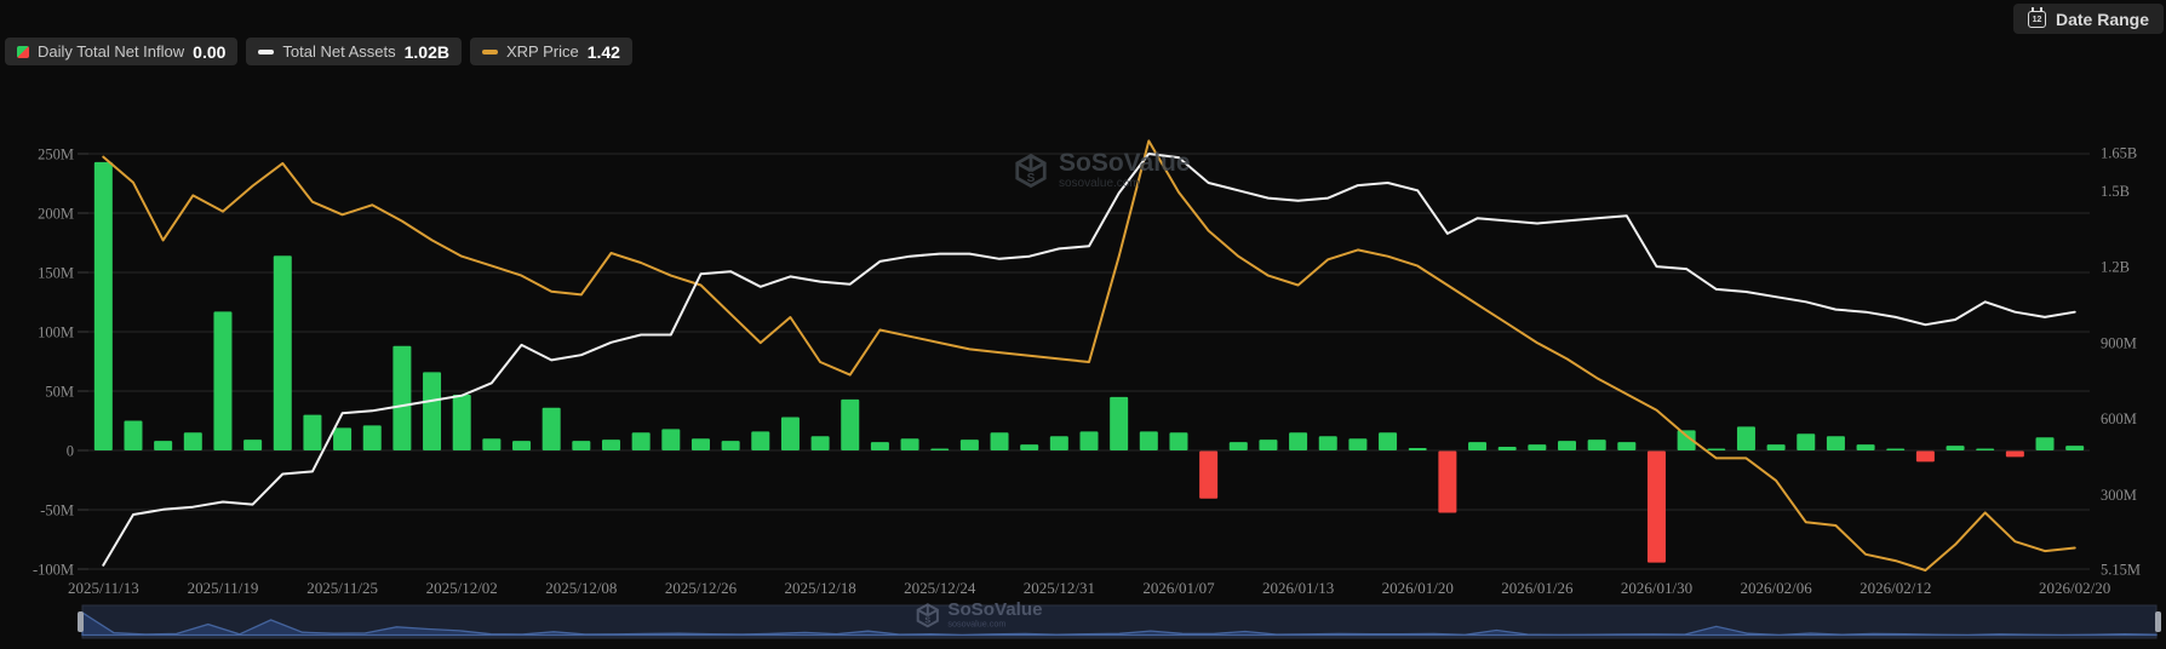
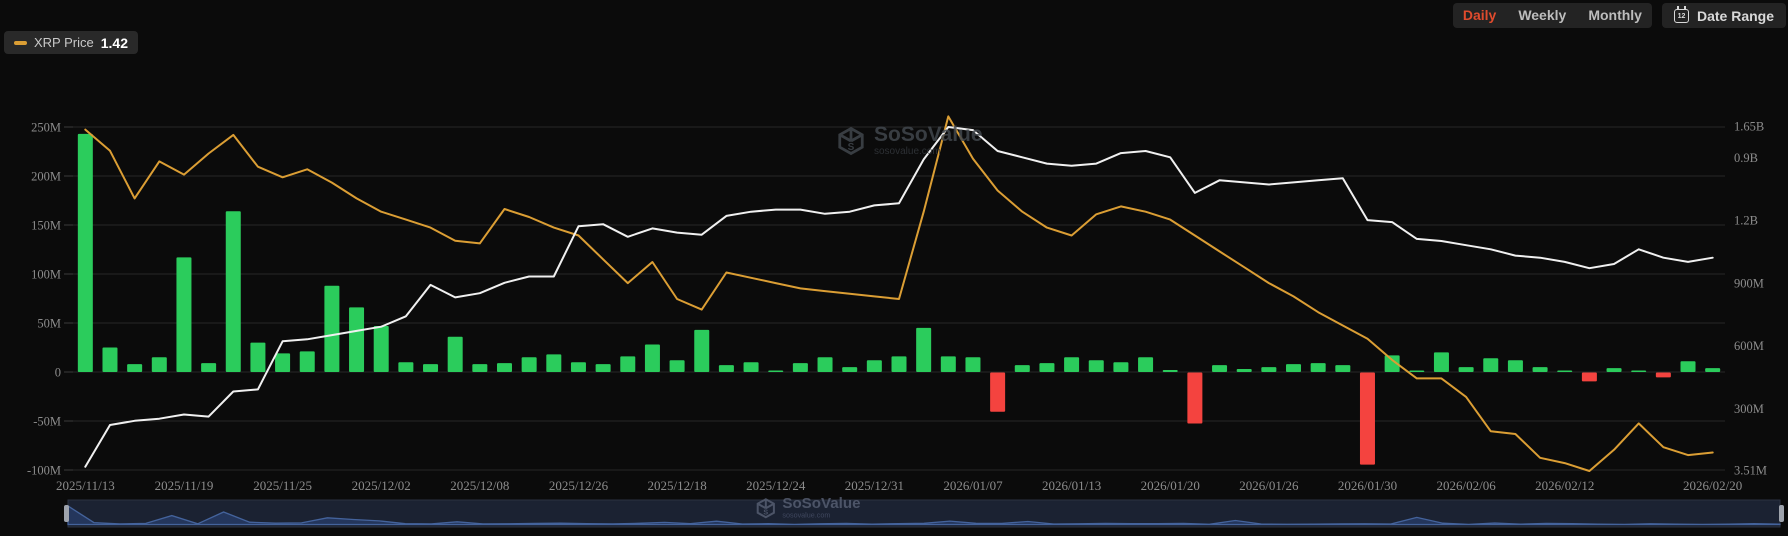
+ Daily
+ Weekly
+ Monthly
  Date Range
- Daily Total Net Inflow
- 0.00
- Total Net Assets
- 1.02B
  XRP Price
  1.42
  250M
  200M
  150M
  100M
  50M
  0
  -50M
  -100M
  1.65B
- 1.5B
+ 0.9B
  1.2B
  900M
  600M
  300M
- 5.15M
+ 3.51M
  2025/11/13
  2025/11/19
  2025/11/25
  2025/12/02
  2025/12/08
  2025/12/26
  2025/12/18
  2025/12/24
  2025/12/31
  2026/01/07
  2026/01/13
  2026/01/20
  2026/01/26
  2026/01/30
  2026/02/06
  2026/02/12
  2026/02/20
  S
  SoSoValue
  sosovalue.com
  S
  SoSoValue
